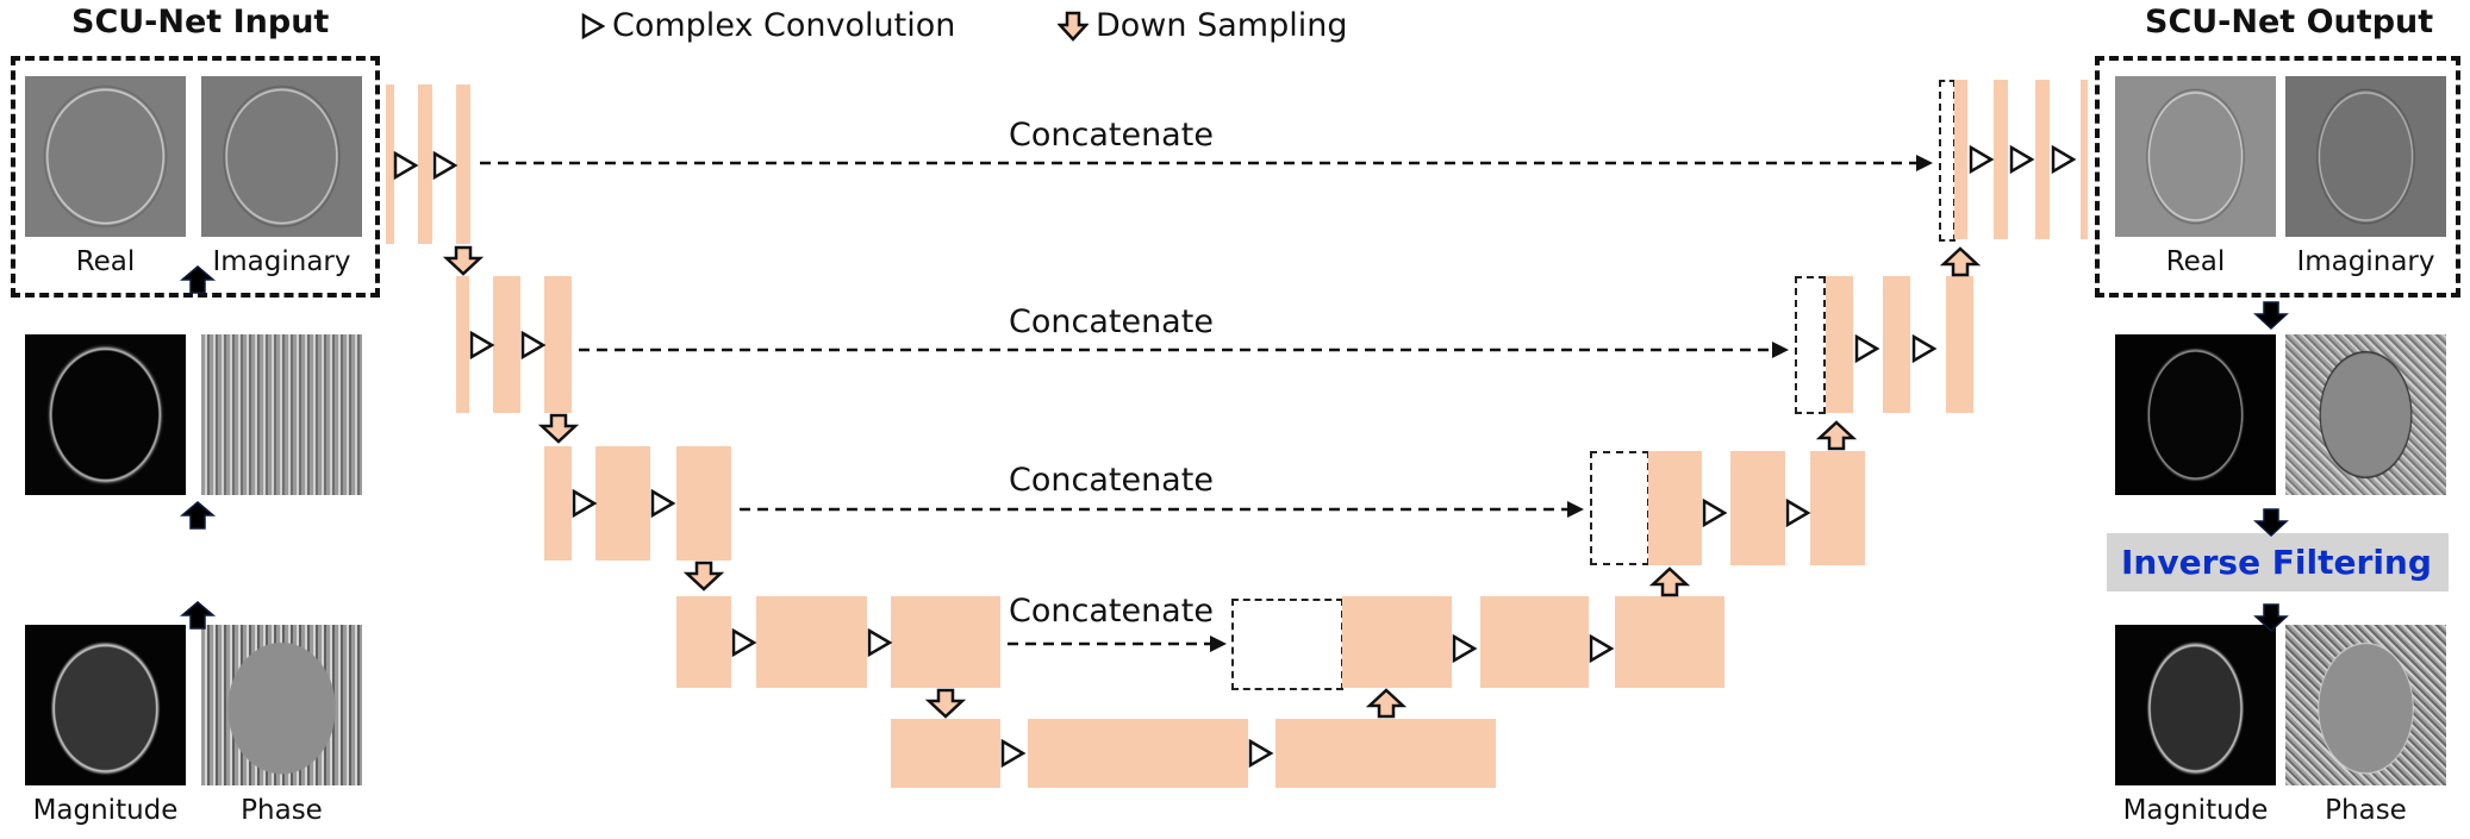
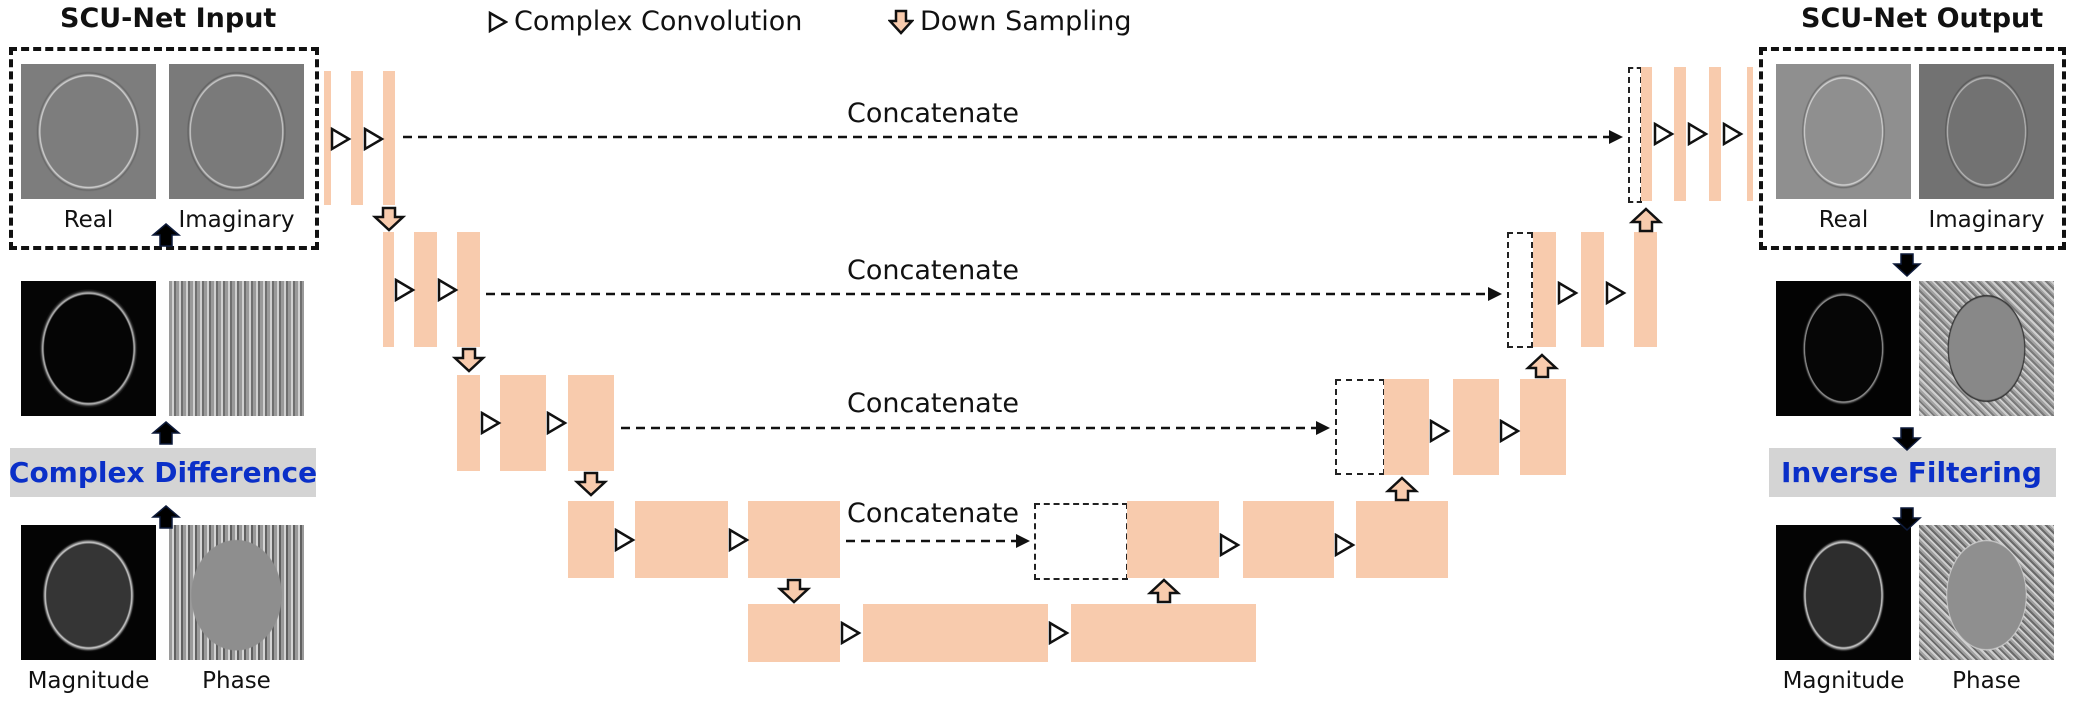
  Complex Convolution
  Down Sampling
  SCU-Net Input
  Real
  Imaginary
+ Complex Difference
  Magnitude
  Phase
  SCU-Net Output
  Real
  Imaginary
  Inverse Filtering
  Magnitude
  Phase
  Concatenate
  Concatenate
  Concatenate
  Concatenate
